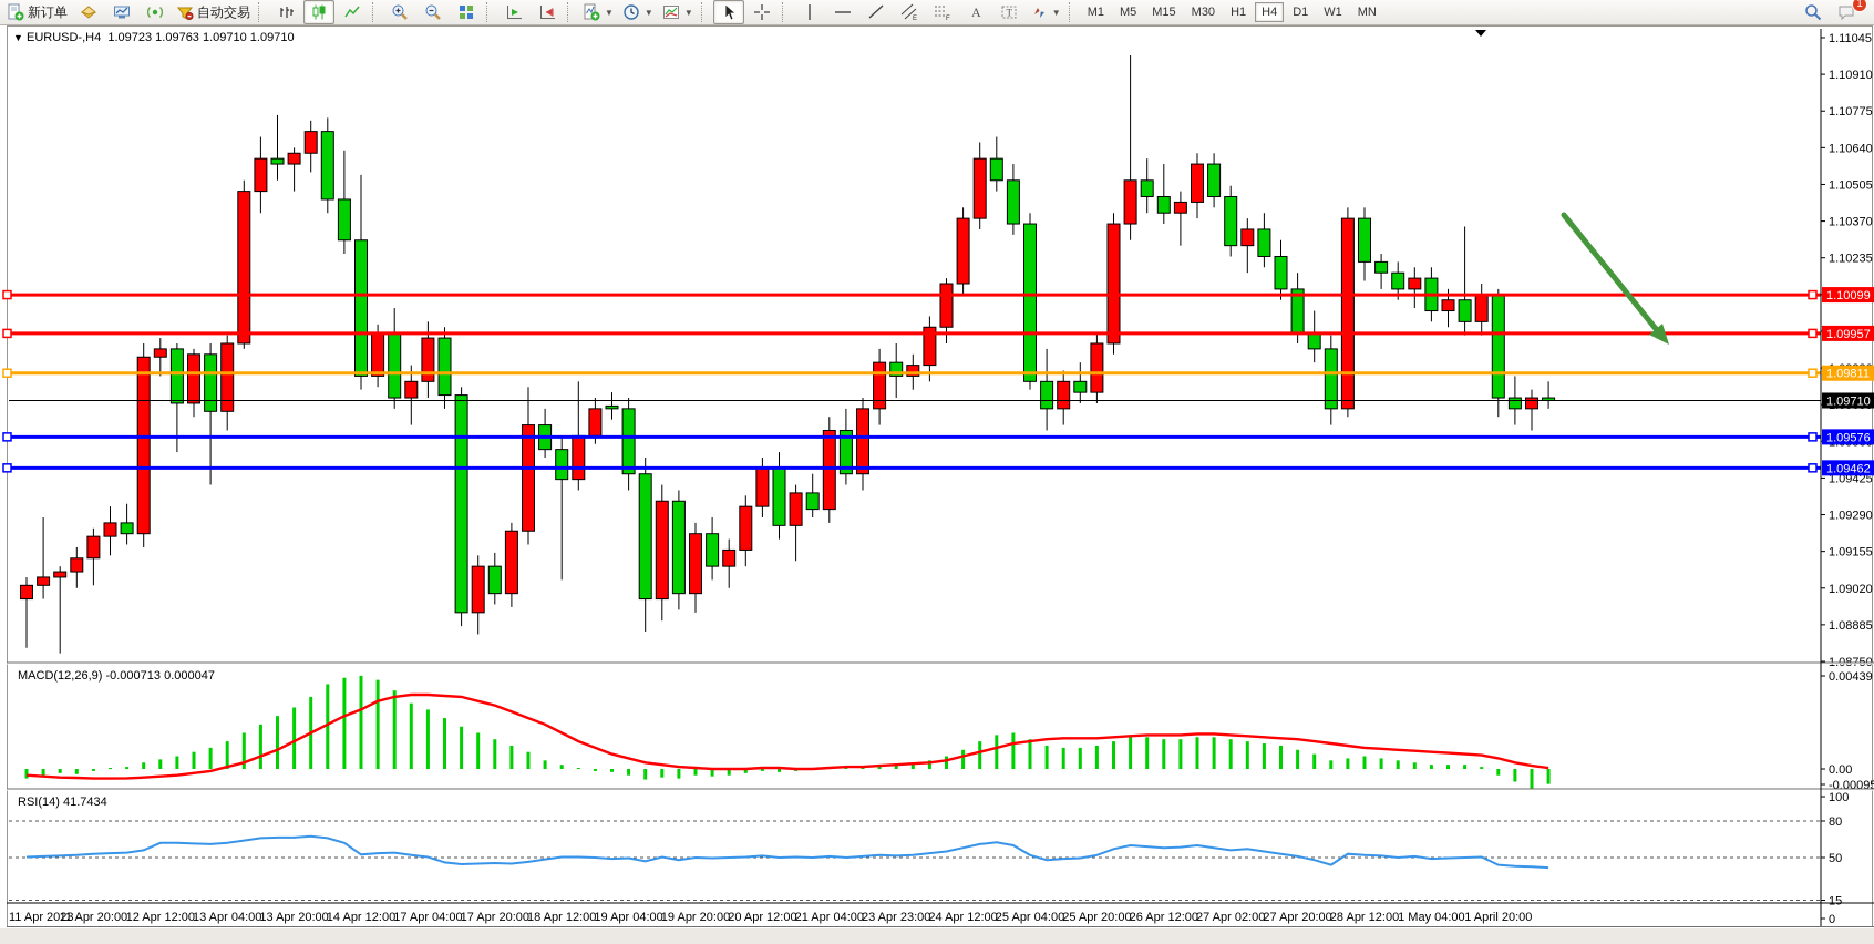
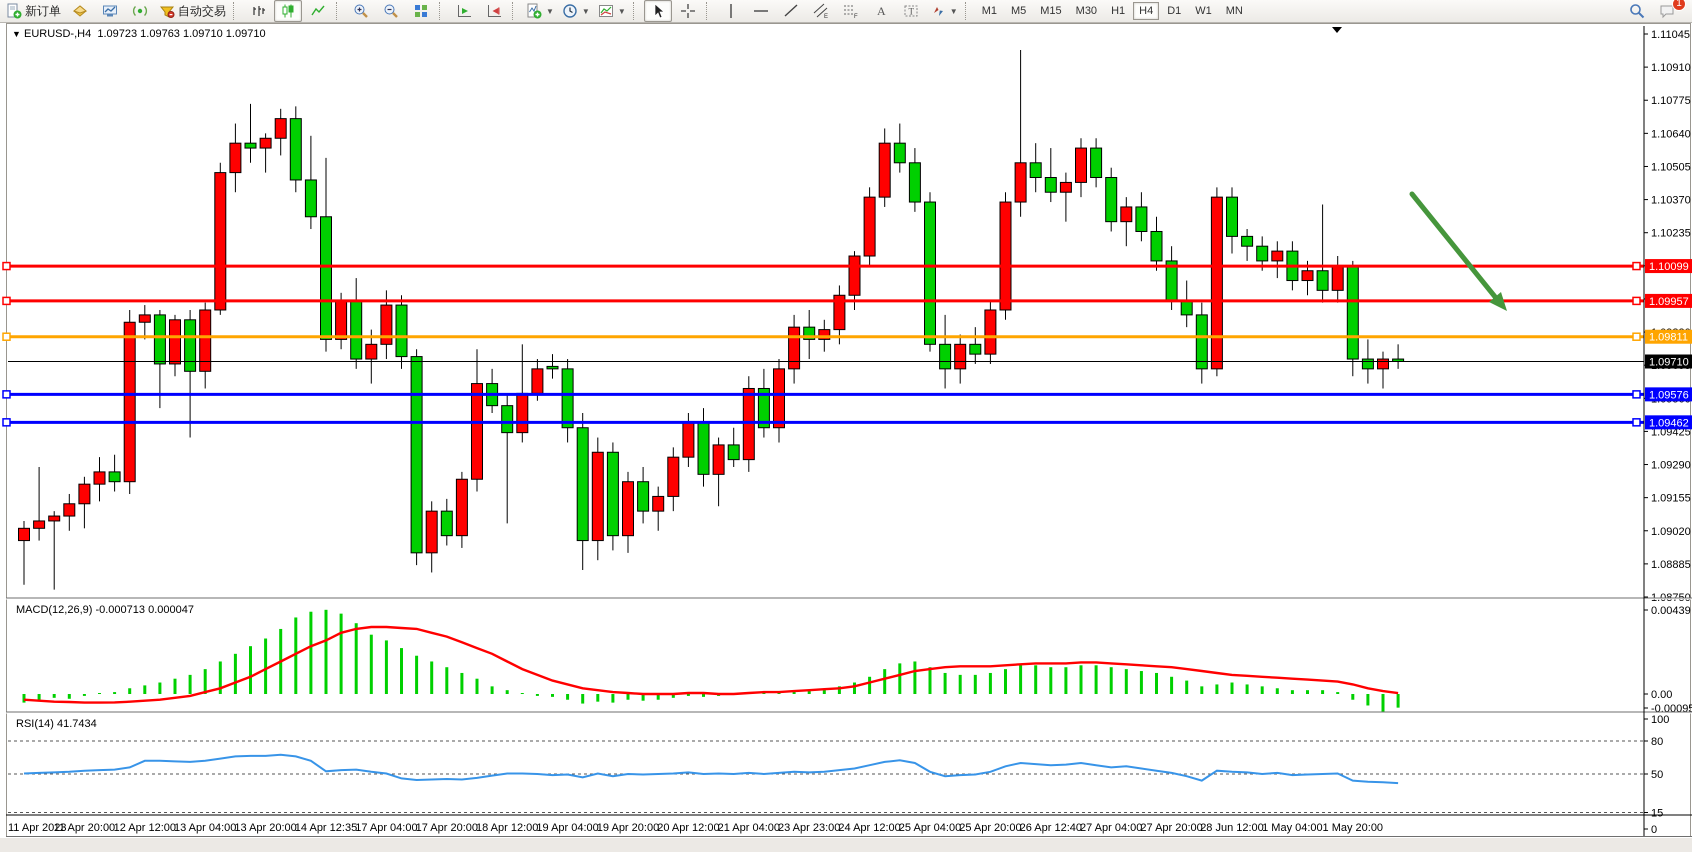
  新订单
  自动交易
  ▼
  ▼
  ▼
  A
  T
  ▼
  M1
  M5
  M15
  M30
  H1
  H4
  D1
  W1
  MN
  1
  1.11045
  1.10910
  1.10775
  1.10640
  1.10505
  1.10370
  1.10235
  1.09425
  1.09290
  1.09155
  1.09020
  1.08885
  1.10099
  1.09957
  1.09811
  1.09710
  1.09576
  1.09462
  0.00439
  0.00
  -0.00095
  100
  80
  50
  15
  0
  11 Apr 2023
  11 Apr 20:00
  12 Apr 12:00
  13 Apr 04:00
  13 Apr 20:00
- 14 Apr 12:00
+ 14 Apr 12:35
  17 Apr 04:00
  17 Apr 20:00
  18 Apr 12:00
  19 Apr 04:00
  19 Apr 20:00
  20 Apr 12:00
  21 Apr 04:00
  23 Apr 23:00
  24 Apr 12:00
  25 Apr 04:00
  25 Apr 20:00
- 26 Apr 12:00
+ 26 Apr 12:40
- 27 Apr 02:00
+ 27 Apr 04:00
  27 Apr 20:00
- 28 Apr 12:00
+ 28 Jun 12:00
  1 May 04:00
- 1 April 20:00
+ 1 May 20:00
  ▼ EURUSD-,H4 1.09723 1.09763 1.09710 1.09710
  MACD(12,26,9) -0.000713 0.000047
  RSI(14) 41.7434
